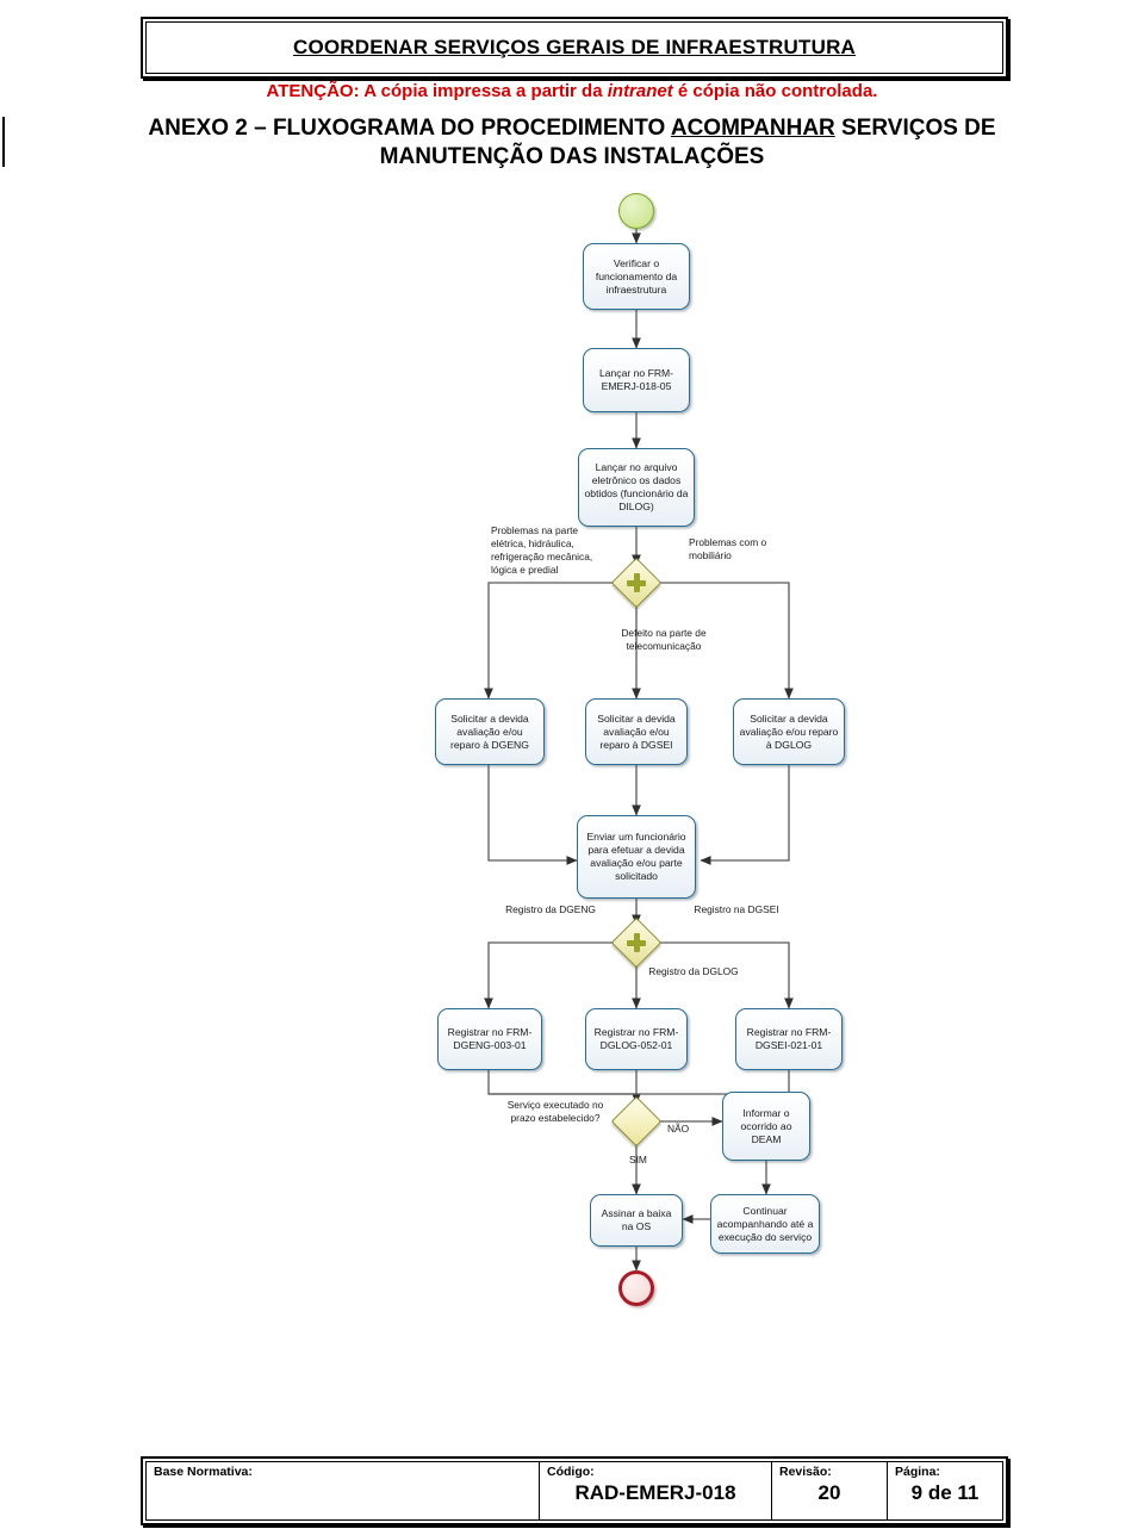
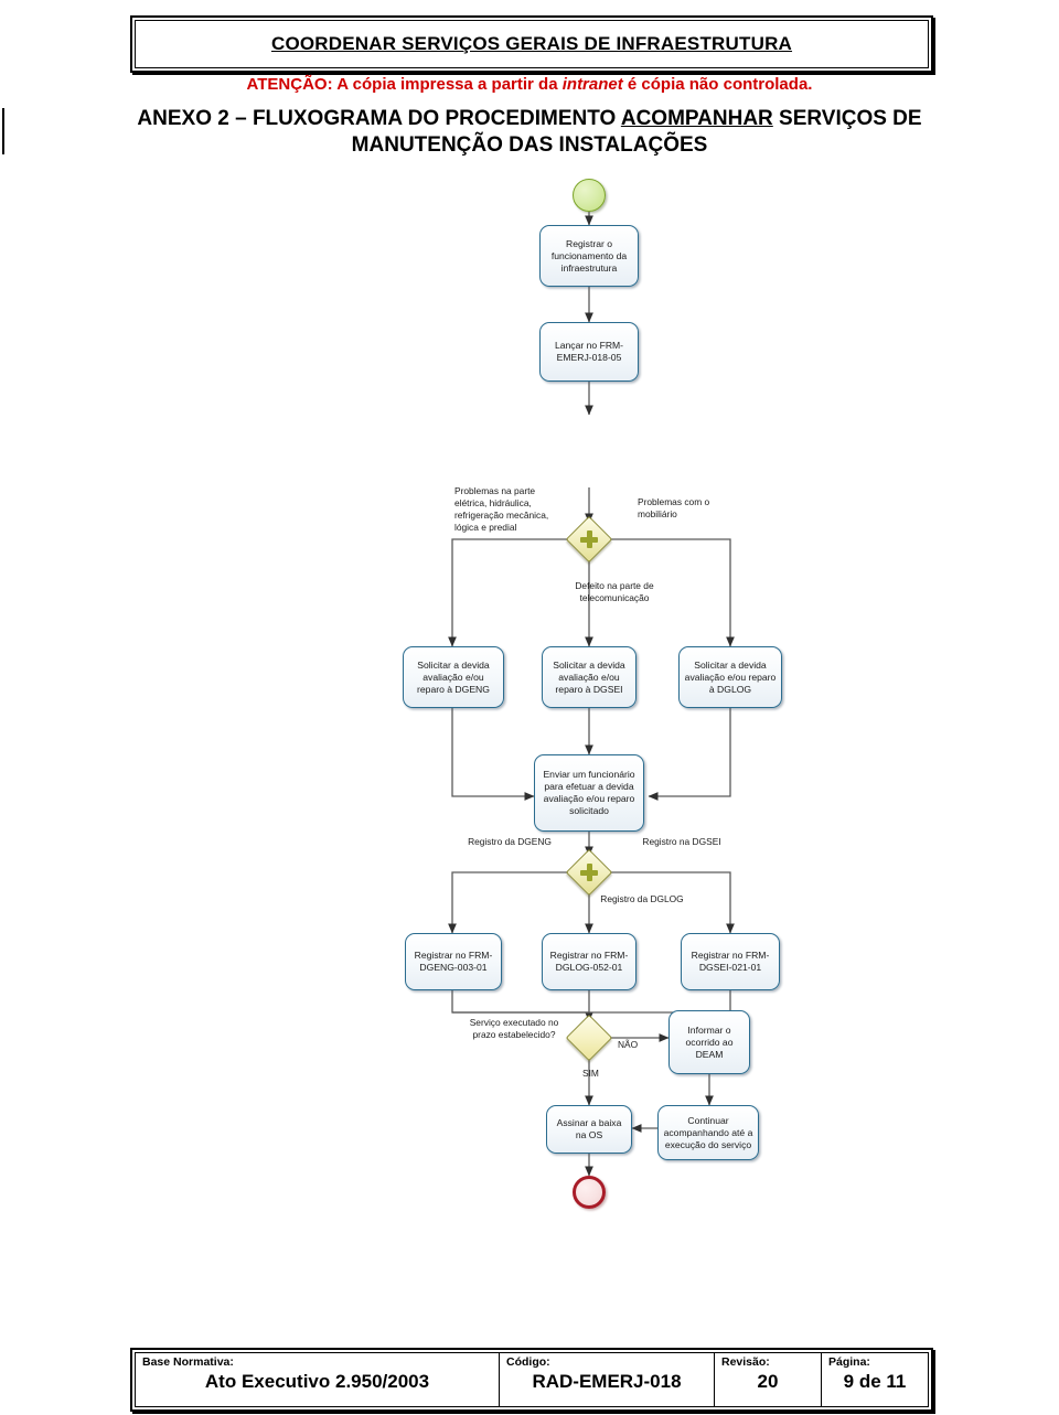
  COORDENAR SERVIÇOS GERAIS DE INFRAESTRUTURA
  ATENÇÃO: A cópia impressa a partir da intranet é cópia não controlada.
  ANEXO 2 – FLUXOGRAMA DO PROCEDIMENTO ACOMPANHAR SERVIÇOS DE
  MANUTENÇÃO DAS INSTALAÇÕES
- Verificar o funcionamento da infraestrutura
+ Registrar o funcionamento da infraestrutura
  Lançar no FRM-EMERJ-018-05
- Lançar no arquivo eletrônico os dados obtidos (funcionário da DILOG)
  Problemas na parte elétrica, hidráulica, refrigeração mecânica, lógica e predial
  Problemas com o mobiliário
  Defeito na parte de telecomunicação
  Solicitar a devida avaliação e/ou reparo à DGENG
  Solicitar a devida avaliação e/ou reparo à DGSEI
  Solicitar a devida avaliação e/ou reparo à DGLOG
- Enviar um funcionário para efetuar a devida avaliação e/ou parte solicitado
+ Enviar um funcionário para efetuar a devida avaliação e/ou reparo solicitado
  Registro da DGENG
  Registro na DGSEI
  Registro da DGLOG
  Registrar no FRM-DGENG-003-01
  Registrar no FRM-DGLOG-052-01
  Registrar no FRM-DGSEI-021-01
  Serviço executado no prazo estabelecido?
  NÃO
  SIM
  Informar o ocorrido ao DEAM
  Assinar a baixa na OS
  Continuar acompanhando até a execução do serviço
  Base Normativa:
+ Ato Executivo 2.950/2003
  Código:
  RAD-EMERJ-018
  Revisão:
  20
  Página:
  9 de 11
